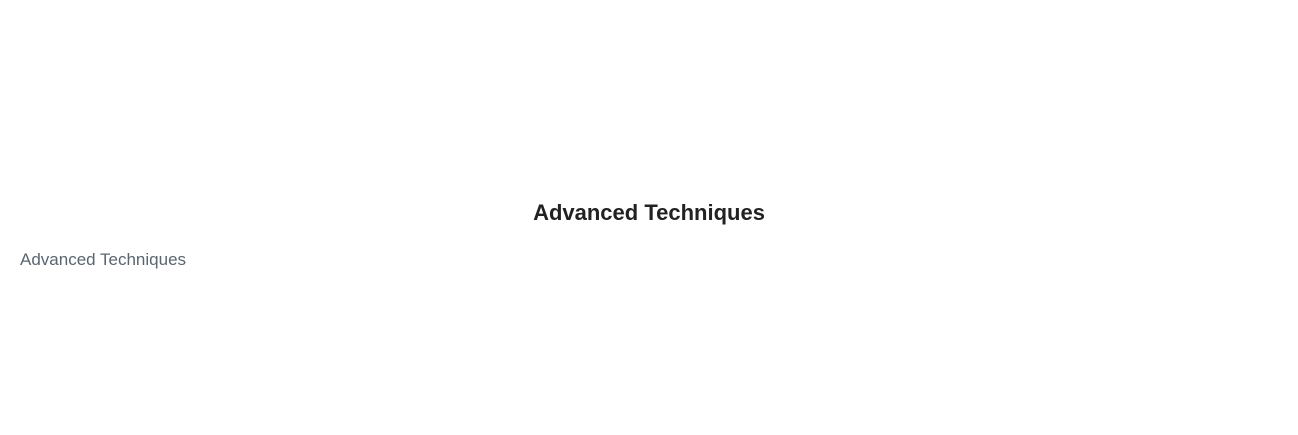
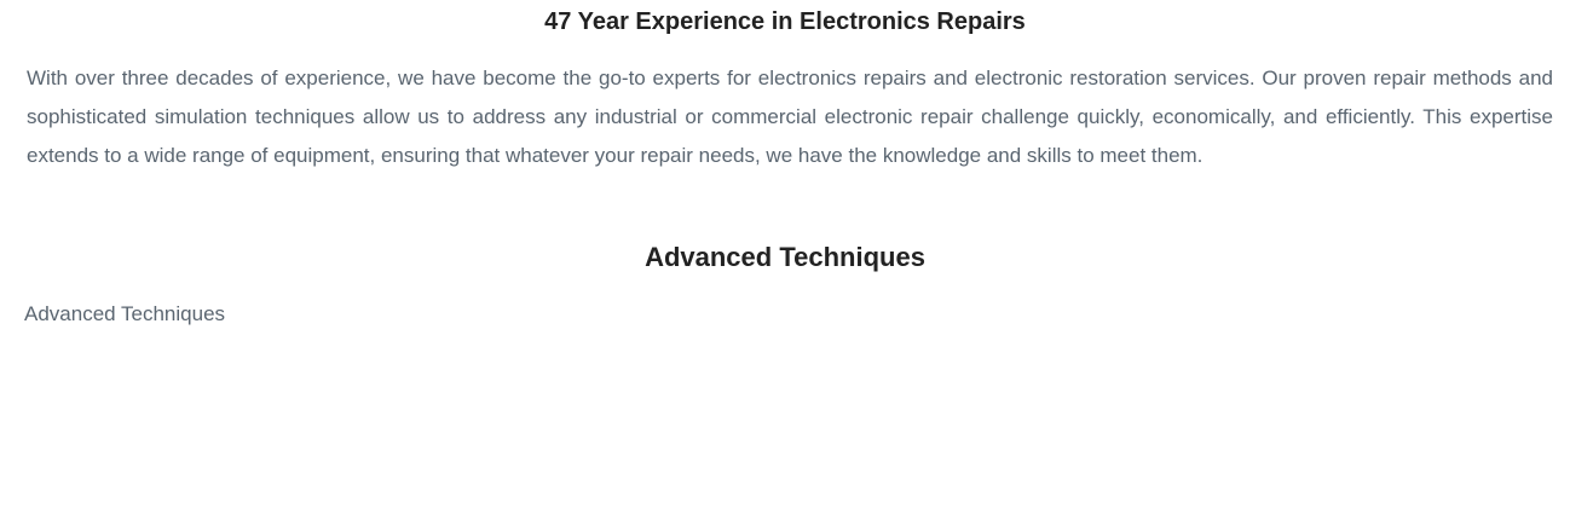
+ 47 Year Experience in Electronics Repairs
+ With over three decades of experience, we have become the go-to experts for electronics repairs and electronic restoration services. Our proven repair methods and sophisticated simulation techniques allow us to address any industrial or commercial electronic repair challenge quickly, economically, and efficiently. This expertise extends to a wide range of equipment, ensuring that whatever your repair needs, we have the knowledge and skills to meet them.
  Advanced Techniques
  Advanced Techniques
